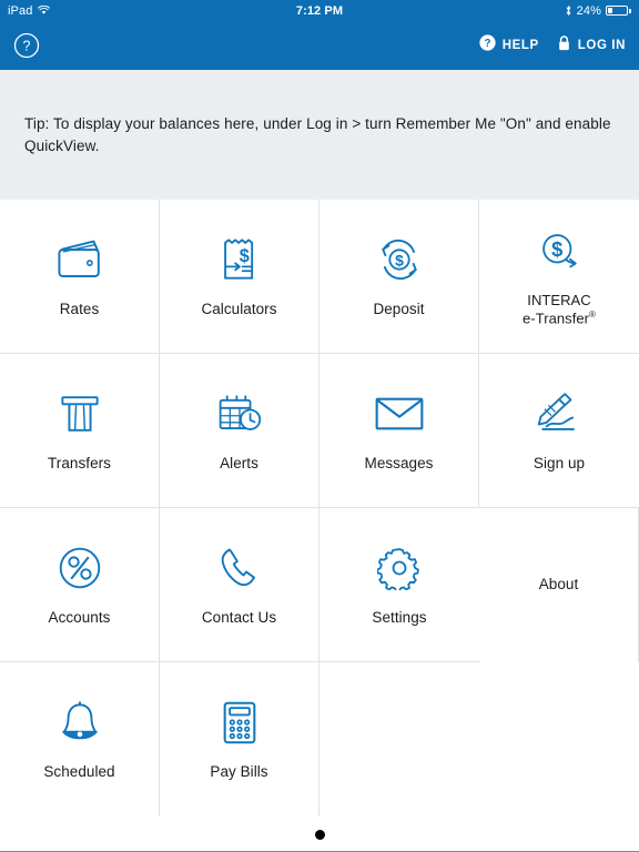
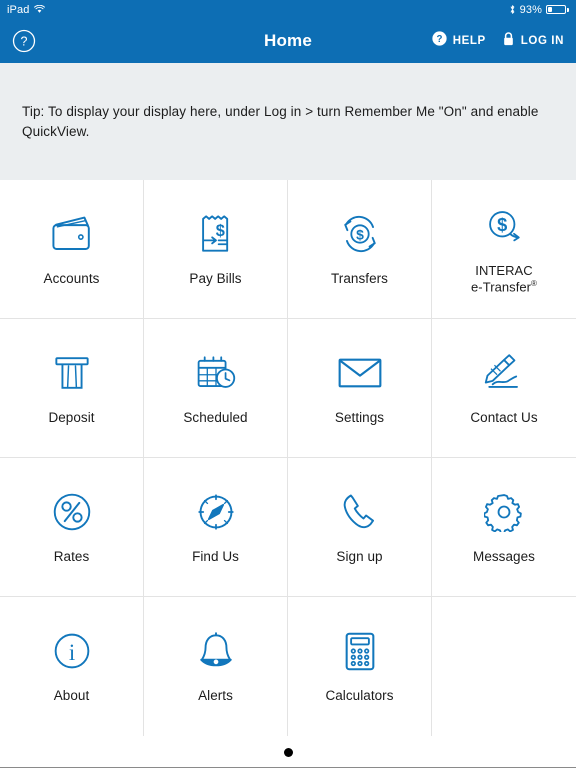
  iPad
- 7:12 PM
- 24%
+ 93%
  ?
+ Home
  ?
  HELP
  LOG IN
- Tip: To display your balances here, under Log in > turn Remember Me "On" and enable QuickView.
+ Tip: To display your display here, under Log in > turn Remember Me "On" and enable QuickView.
- Rates
+ Accounts
  $
- Calculators
+ Pay Bills
  $
- Deposit
+ Transfers
  $
  INTERAC
  e-Transfer®
- Transfers
+ Deposit
- Alerts
+ Scheduled
- Messages
+ Settings
- Sign up
+ Contact Us
- Accounts
+ Rates
+ Find Us
- Contact Us
+ Sign up
- Settings
+ Messages
+ i
  About
- Scheduled
+ Alerts
- Pay Bills
+ Calculators
